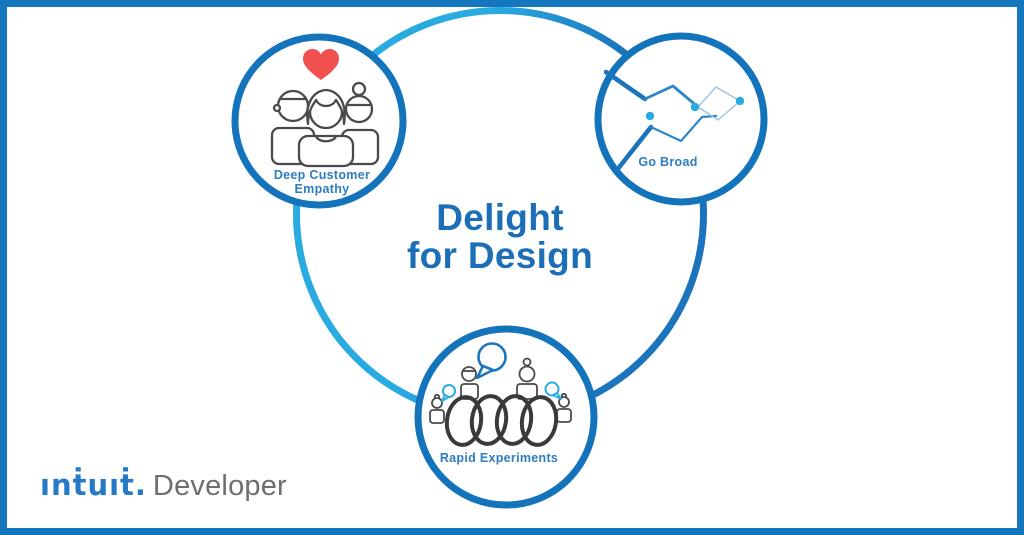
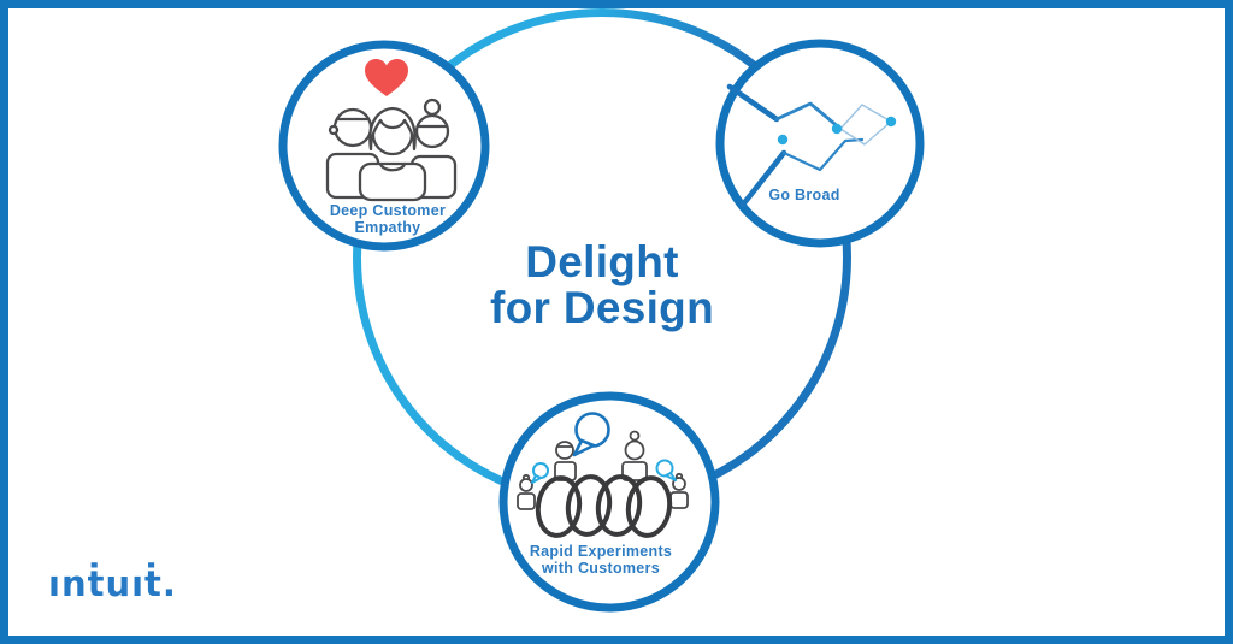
  Delight
  for Design
  Deep Customer
  Empathy
  Go Broad
  Rapid Experiments
+ with Customers
  ınṫuıṫ.
- Developer
